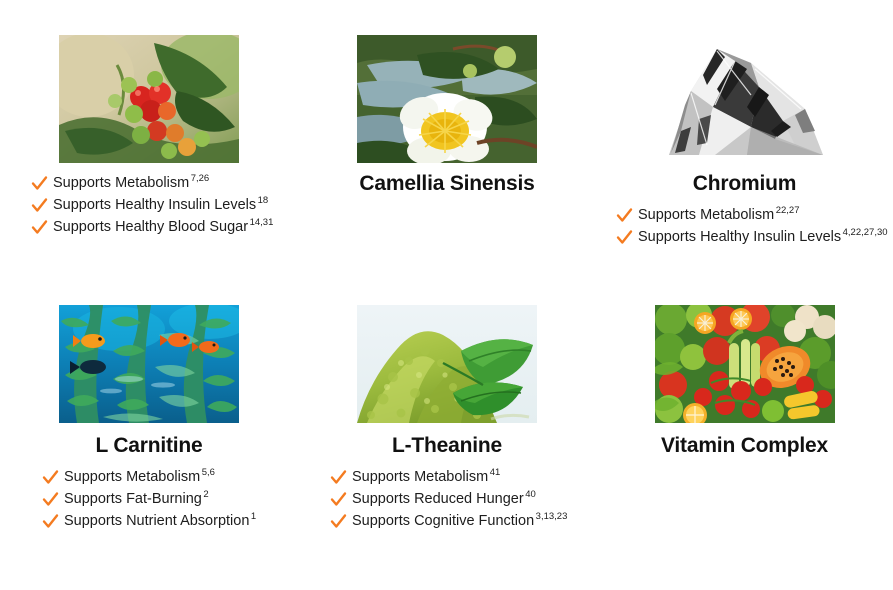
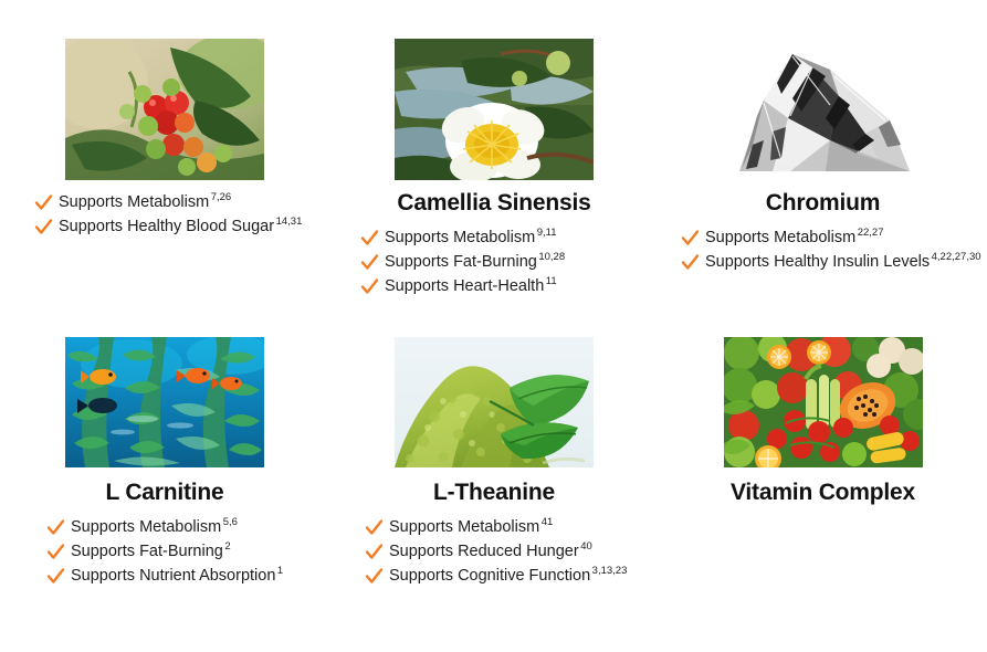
  Supports Metabolism 7,26
- Supports Healthy Insulin Levels 18
  Supports Healthy Blood Sugar 14,31
  Camellia Sinensis
+ Supports Metabolism 9,11
+ Supports Fat-Burning 10,28
+ Supports Heart-Health 11
  Chromium
  Supports Metabolism 22,27
  Supports Healthy Insulin Levels 4,22,27,30
  L Carnitine
  Supports Metabolism 5,6
  Supports Fat-Burning 2
  Supports Nutrient Absorption 1
  L-Theanine
  Supports Metabolism 41
  Supports Reduced Hunger 40
  Supports Cognitive Function 3,13,23
  Vitamin Complex
